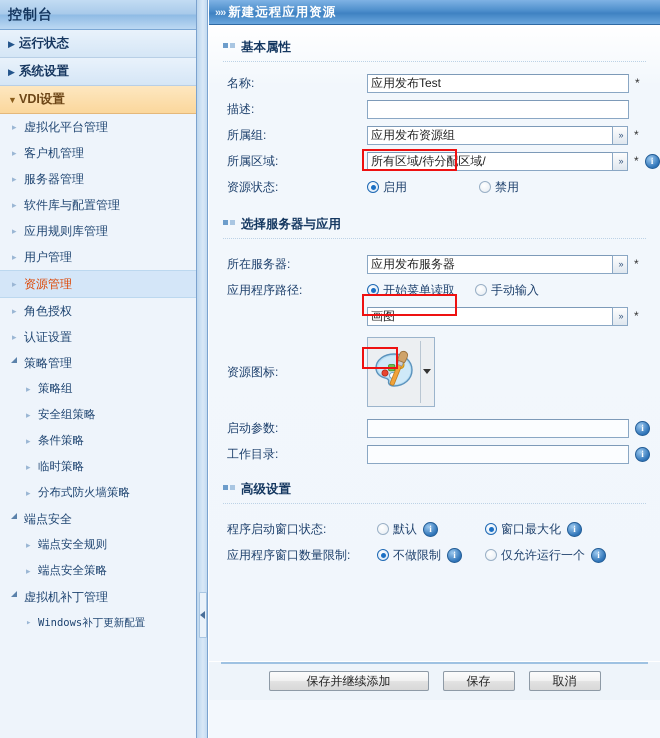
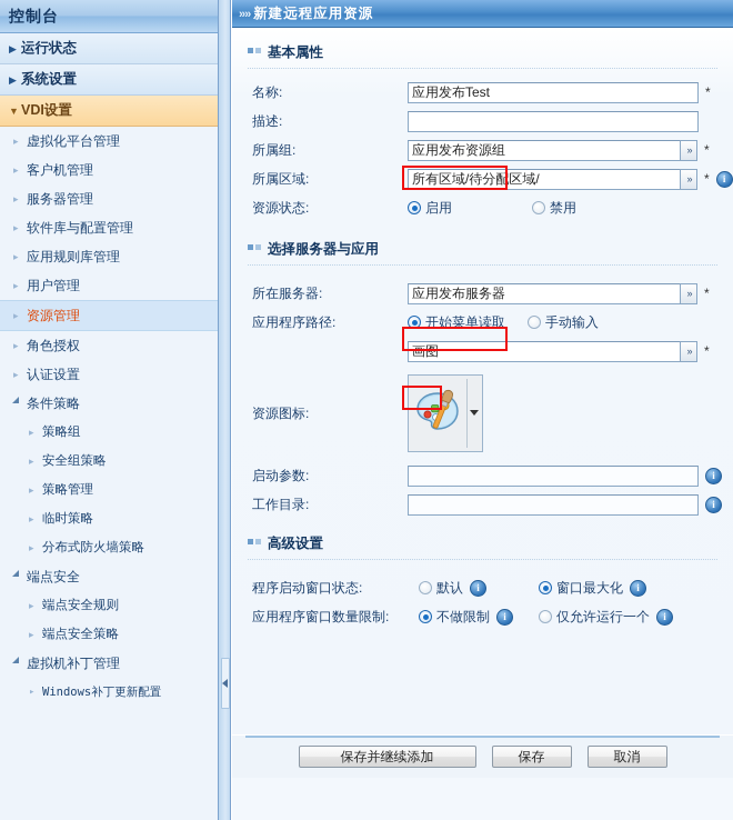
  控制台
  ▶ 运行状态
  ▶ 系统设置
  ▼ VDI设置
  ▸
  虚拟化平台管理
  ▸
  客户机管理
  ▸
  服务器管理
  ▸
  软件库与配置管理
  ▸
  应用规则库管理
  ▸
  用户管理
  ▸
  资源管理
  ▸
  角色授权
  ▸
  认证设置
- 策略管理
+ 条件策略
  ▸
  策略组
  ▸
  安全组策略
  ▸
- 条件策略
+ 策略管理
  ▸
  临时策略
  ▸
  分布式防火墙策略
  端点安全
  ▸
  端点安全规则
  ▸
  端点安全策略
  虚拟机补丁管理
  ▸
  Windows补丁更新配置
  »» 新建远程应用资源
  基本属性
  名称:
  应用发布Test
  *
  描述:
  所属组:
  应用发布资源组
  »
  *
  所属区域:
  所有区域/待分配区域/
  »
  *
  i
  资源状态:
  启用
  禁用
  选择服务器与应用
  所在服务器:
  应用发布服务器
  »
  *
  应用程序路径:
  开始菜单读取
  手动输入
  画图
  »
  *
  资源图标:
  启动参数:
  i
  工作目录:
  i
  高级设置
  程序启动窗口状态:
  默认
  i
  窗口最大化
  i
  应用程序窗口数量限制:
  不做限制
  i
  仅允许运行一个
  i
  保存并继续添加
  保存
  取消
